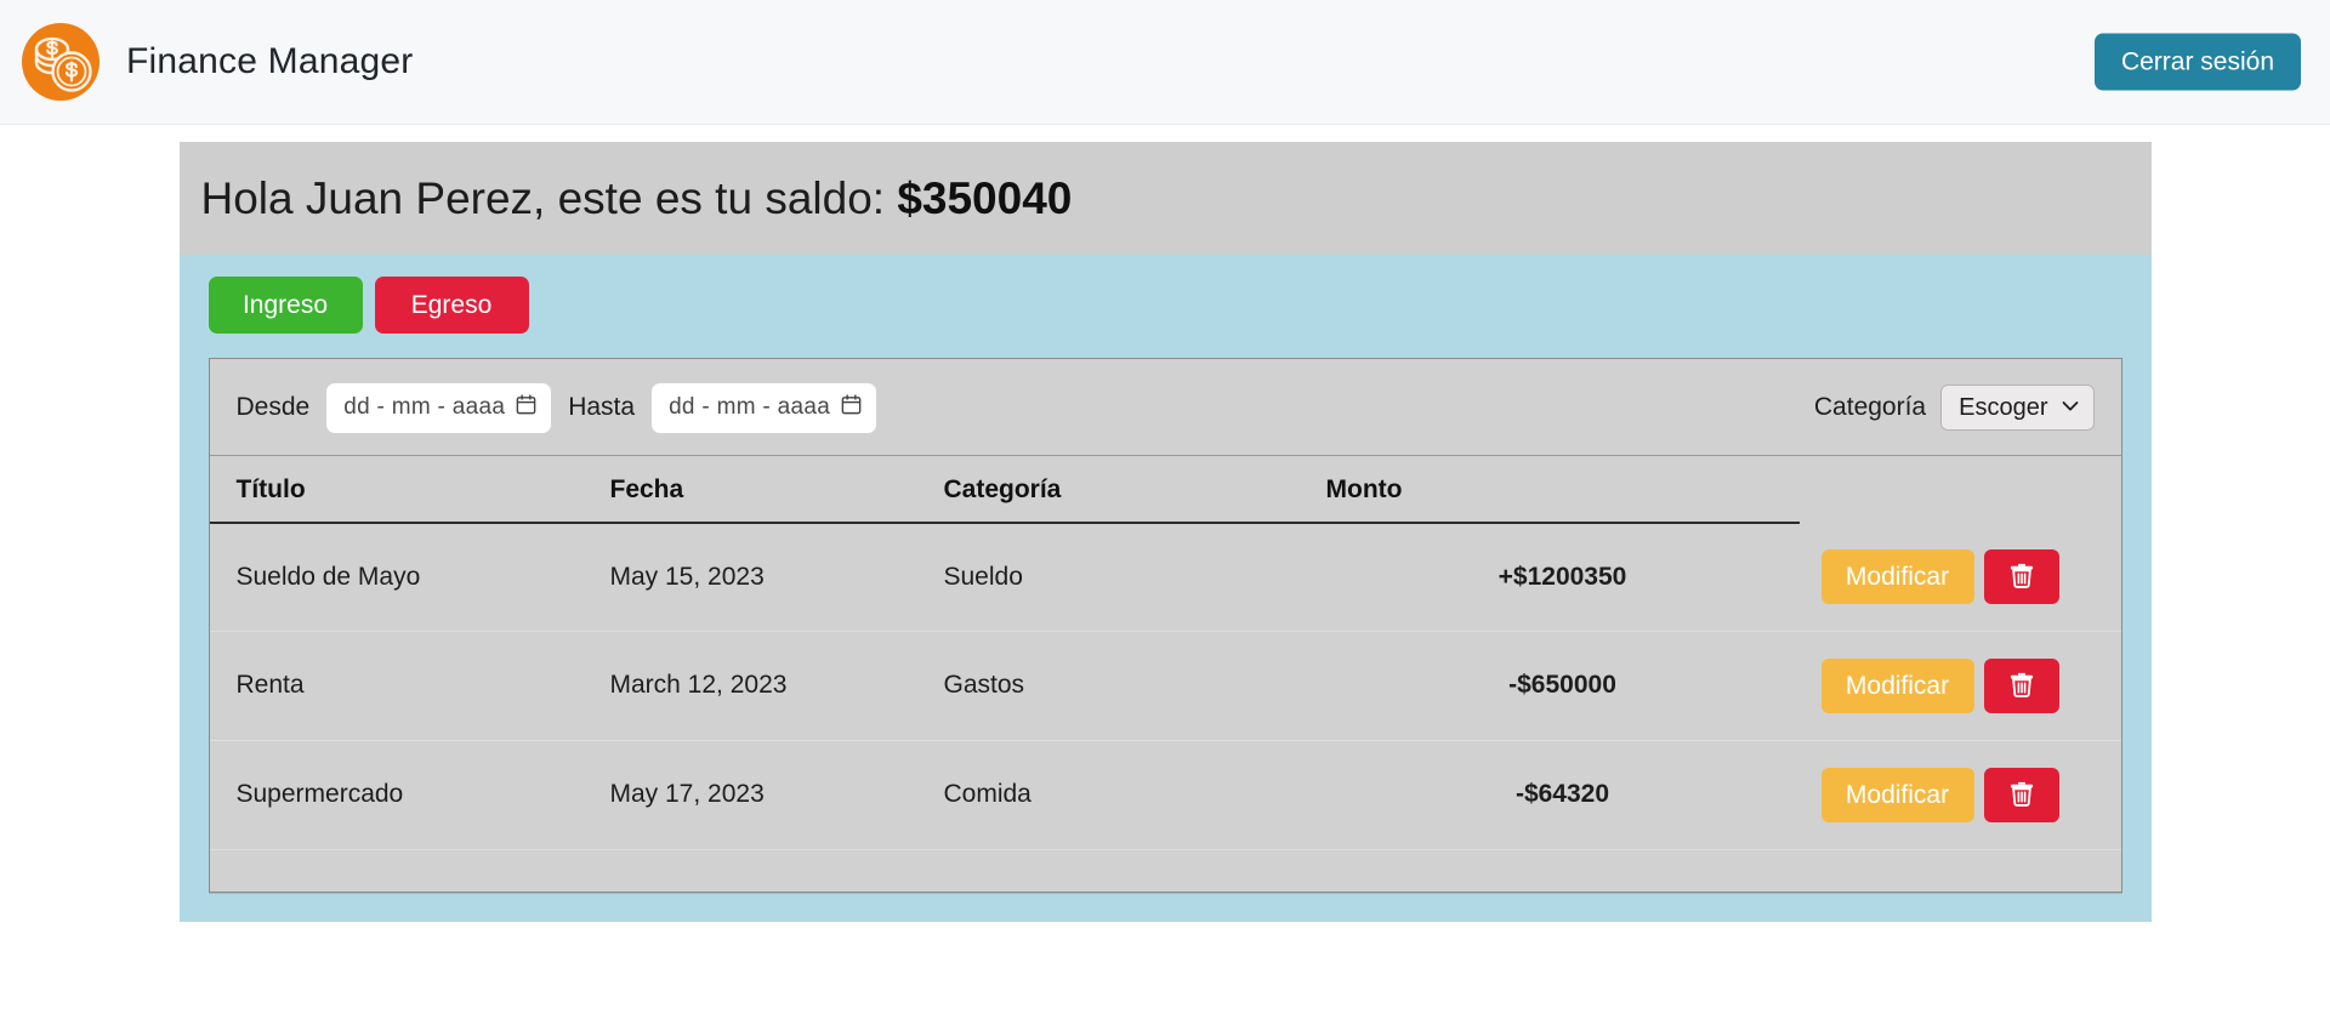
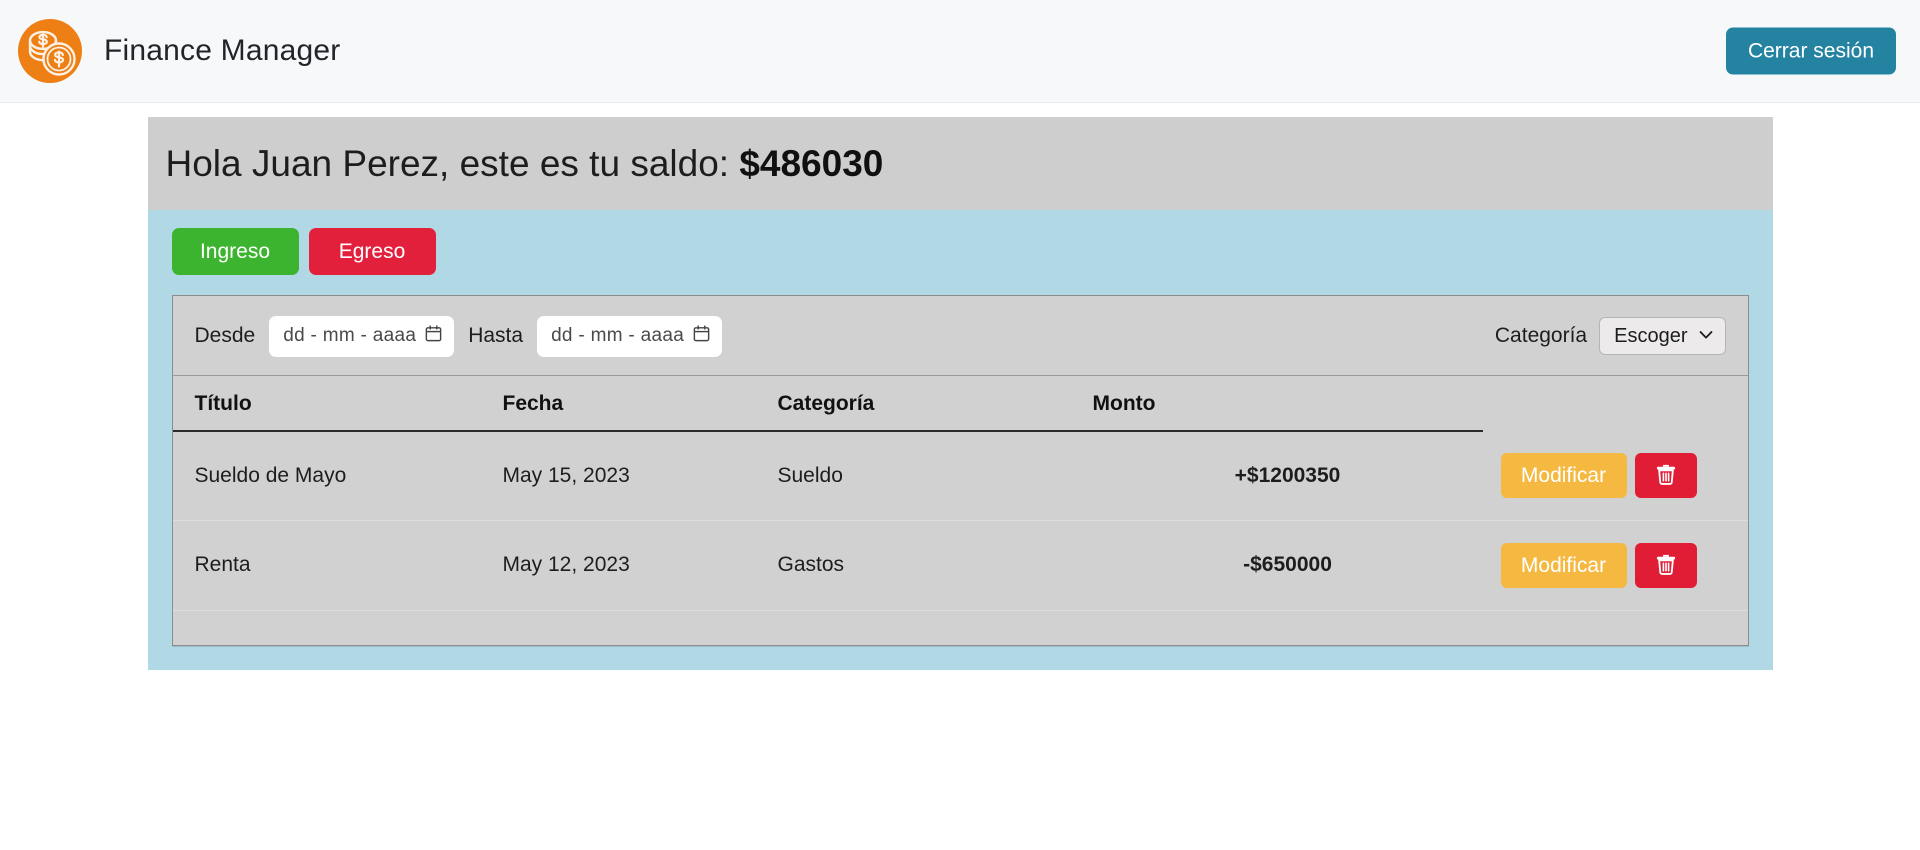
  Finance Manager
  Cerrar sesión
- Hola Juan Perez, este es tu saldo: $350040
+ Hola Juan Perez, este es tu saldo: $486030
  Ingreso
  Egreso
  Desde
  dd - mm - aaaa
  Hasta
  dd - mm - aaaa
  Categoría
  Escoger
  Título	Fecha	Categoría	Monto
  Sueldo de Mayo	May 15, 2023	Sueldo	+$1200350	Modificar
- Renta	March 12, 2023	Gastos	-$650000	Modificar
+ Renta	May 12, 2023	Gastos	-$650000	Modificar
- Supermercado	May 17, 2023	Comida	-$64320	Modificar
